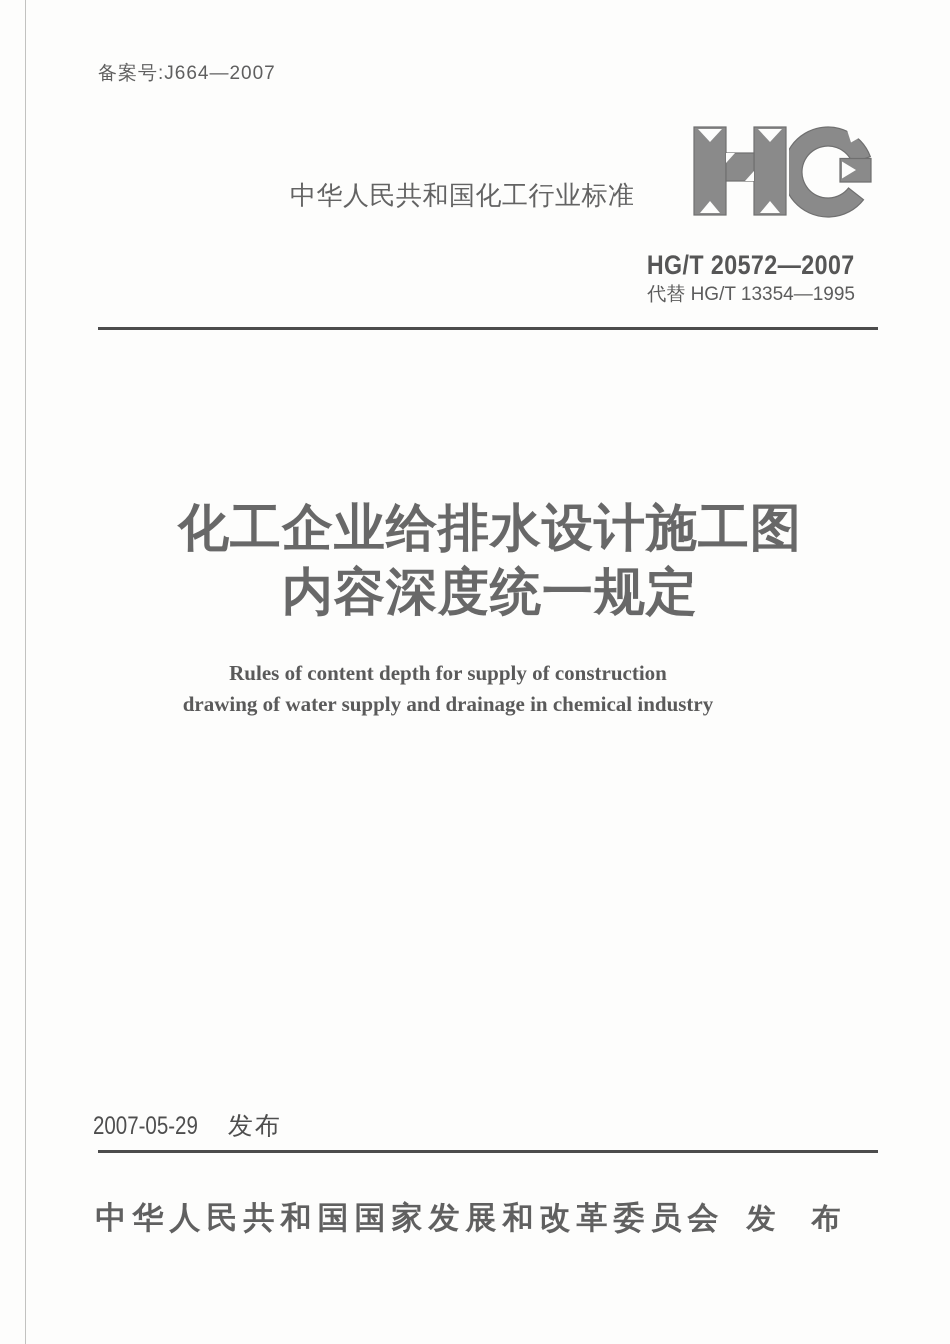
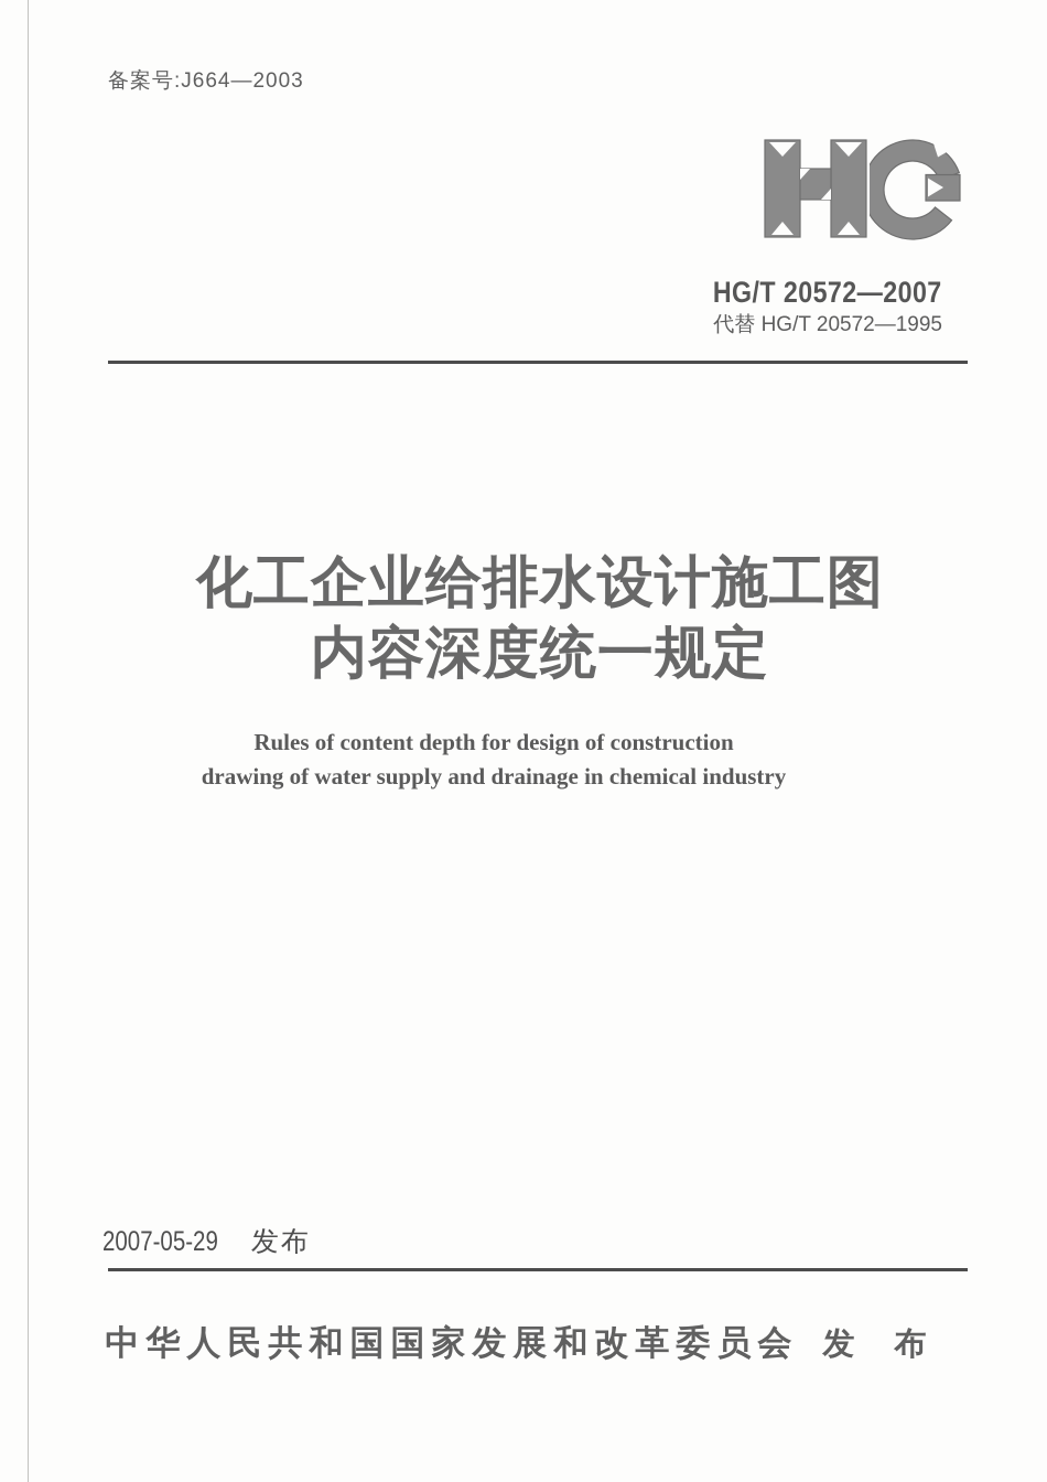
- 备案号:J664—2007
+ 备案号:J664—2003
- 中华人民共和国化工行业标准
  HG/T 20572—2007
- 代替 HG/T 13354—1995
+ 代替 HG/T 20572—1995
  化工企业给排水设计施工图
  内容深度统一规定
- Rules of content depth for supply of construction
+ Rules of content depth for design of construction
  drawing of water supply and drainage in chemical industry
  2007-05-29 发布
  中华人民共和国国家发展和改革委员会 发 布
